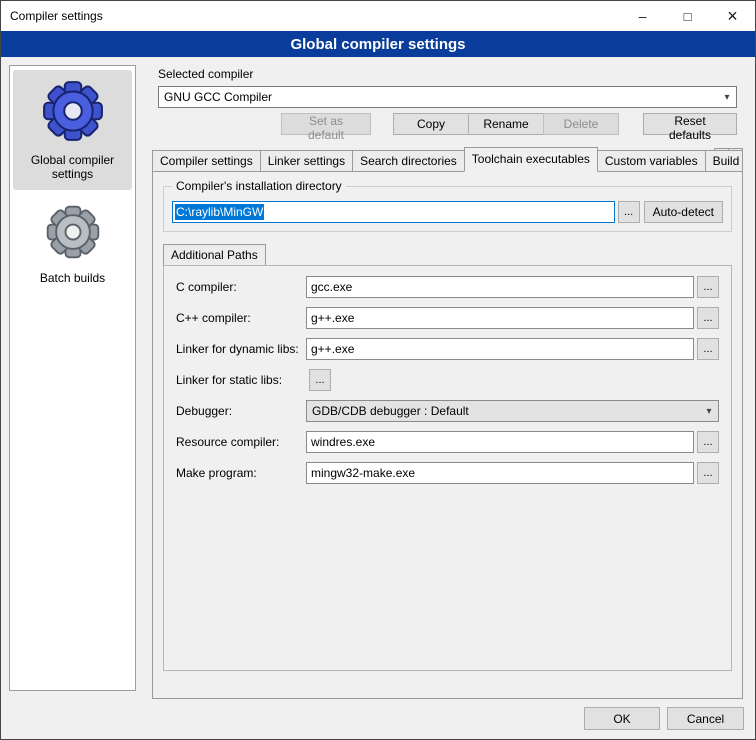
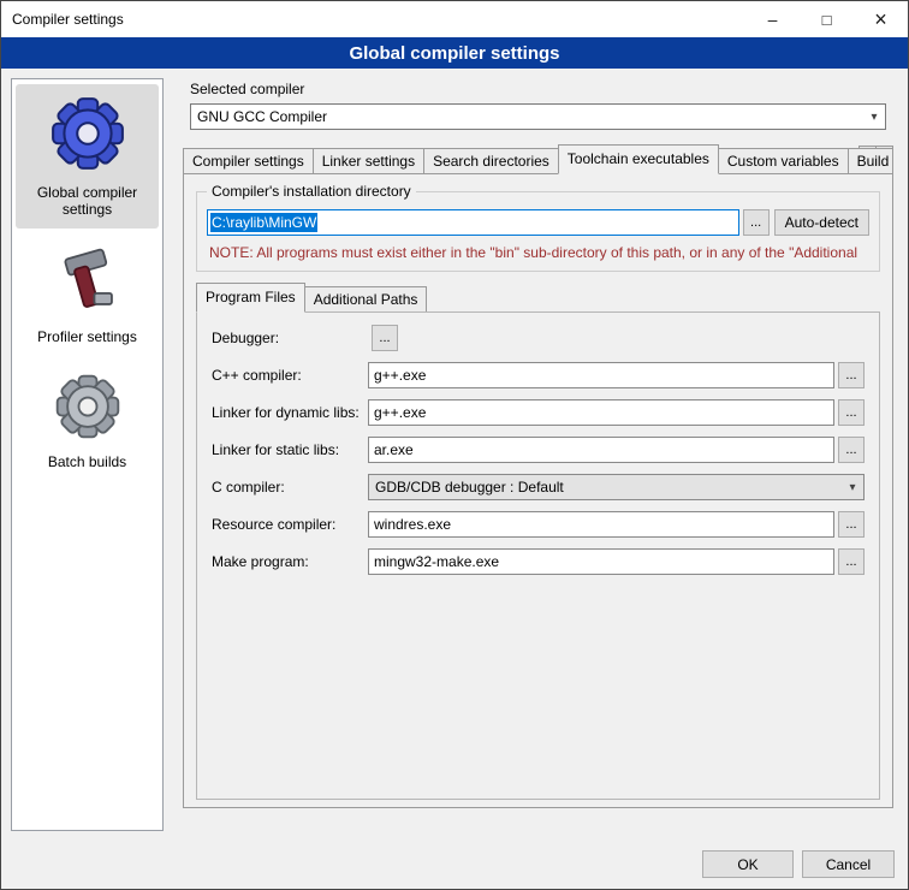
  Compiler settings
  –
  □
  ×
  Global compiler settings
  Global compiler settings
+ Profiler settings
  Batch builds
  Selected compiler
  GNU GCC Compiler
  ▾
- Set as default
- Copy
- Rename
- Delete
- Reset defaults
  Compiler settings
  Linker settings
  Search directories
  Toolchain executables
  Custom variables
  Build
  Compiler's installation directory
  C:\raylib\MinGW
  ...
  Auto-detect
+ NOTE: All programs must exist either in the "bin" sub-directory of this path, or in any of the "Additional
+ Program Files
  Additional Paths
- C compiler:
+ Debugger:
- gcc.exe
  ...
  C++ compiler:
  g++.exe
  ...
  Linker for dynamic libs:
  g++.exe
  ...
  Linker for static libs:
+ ar.exe
  ...
- Debugger:
+ C compiler:
  GDB/CDB debugger : Default
  ▾
  Resource compiler:
  windres.exe
  ...
  Make program:
  mingw32-make.exe
  ...
  OK
  Cancel
